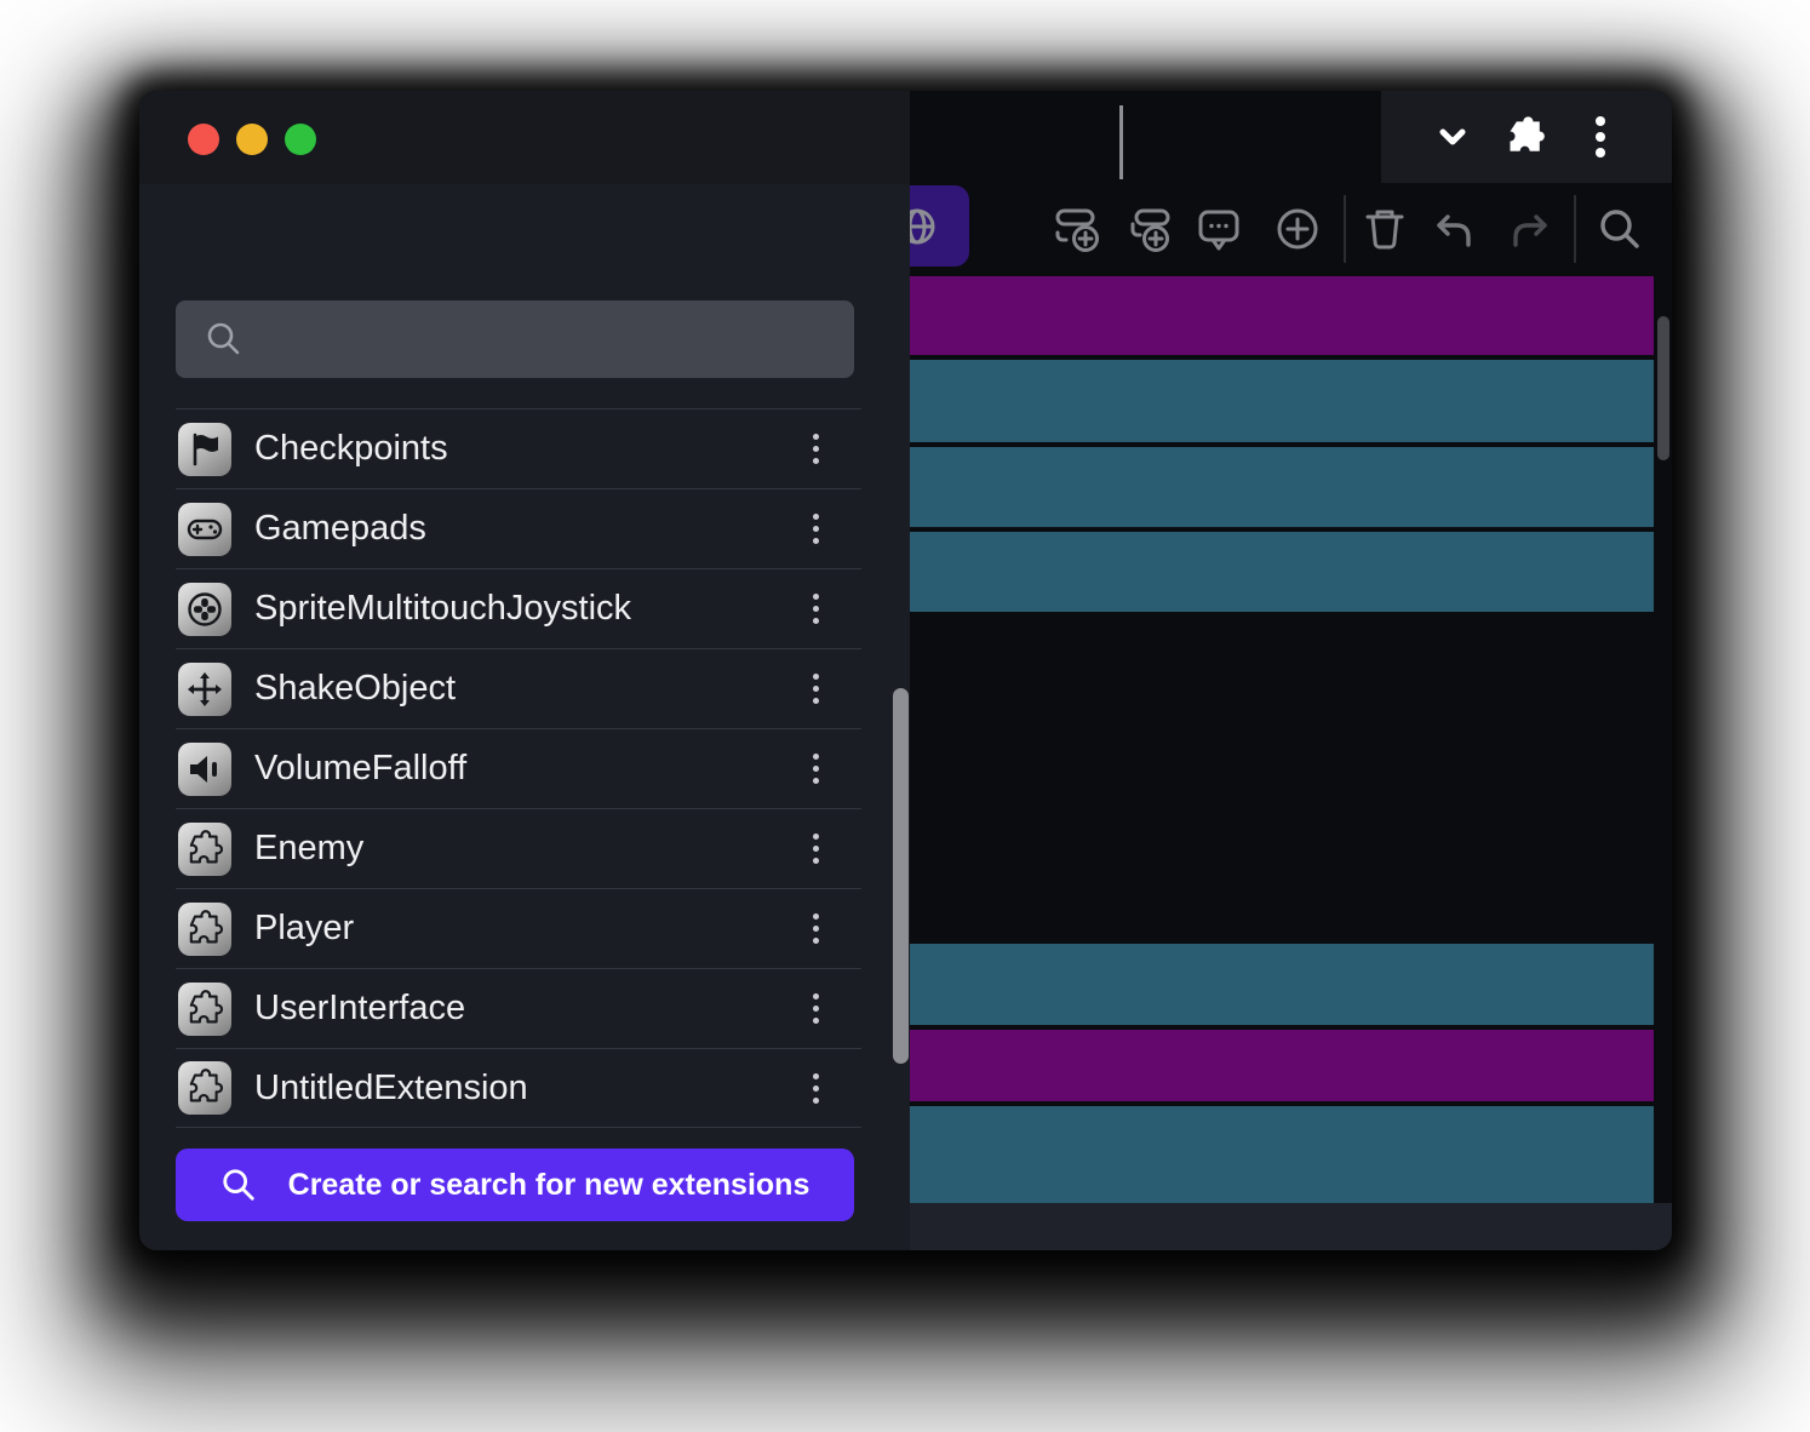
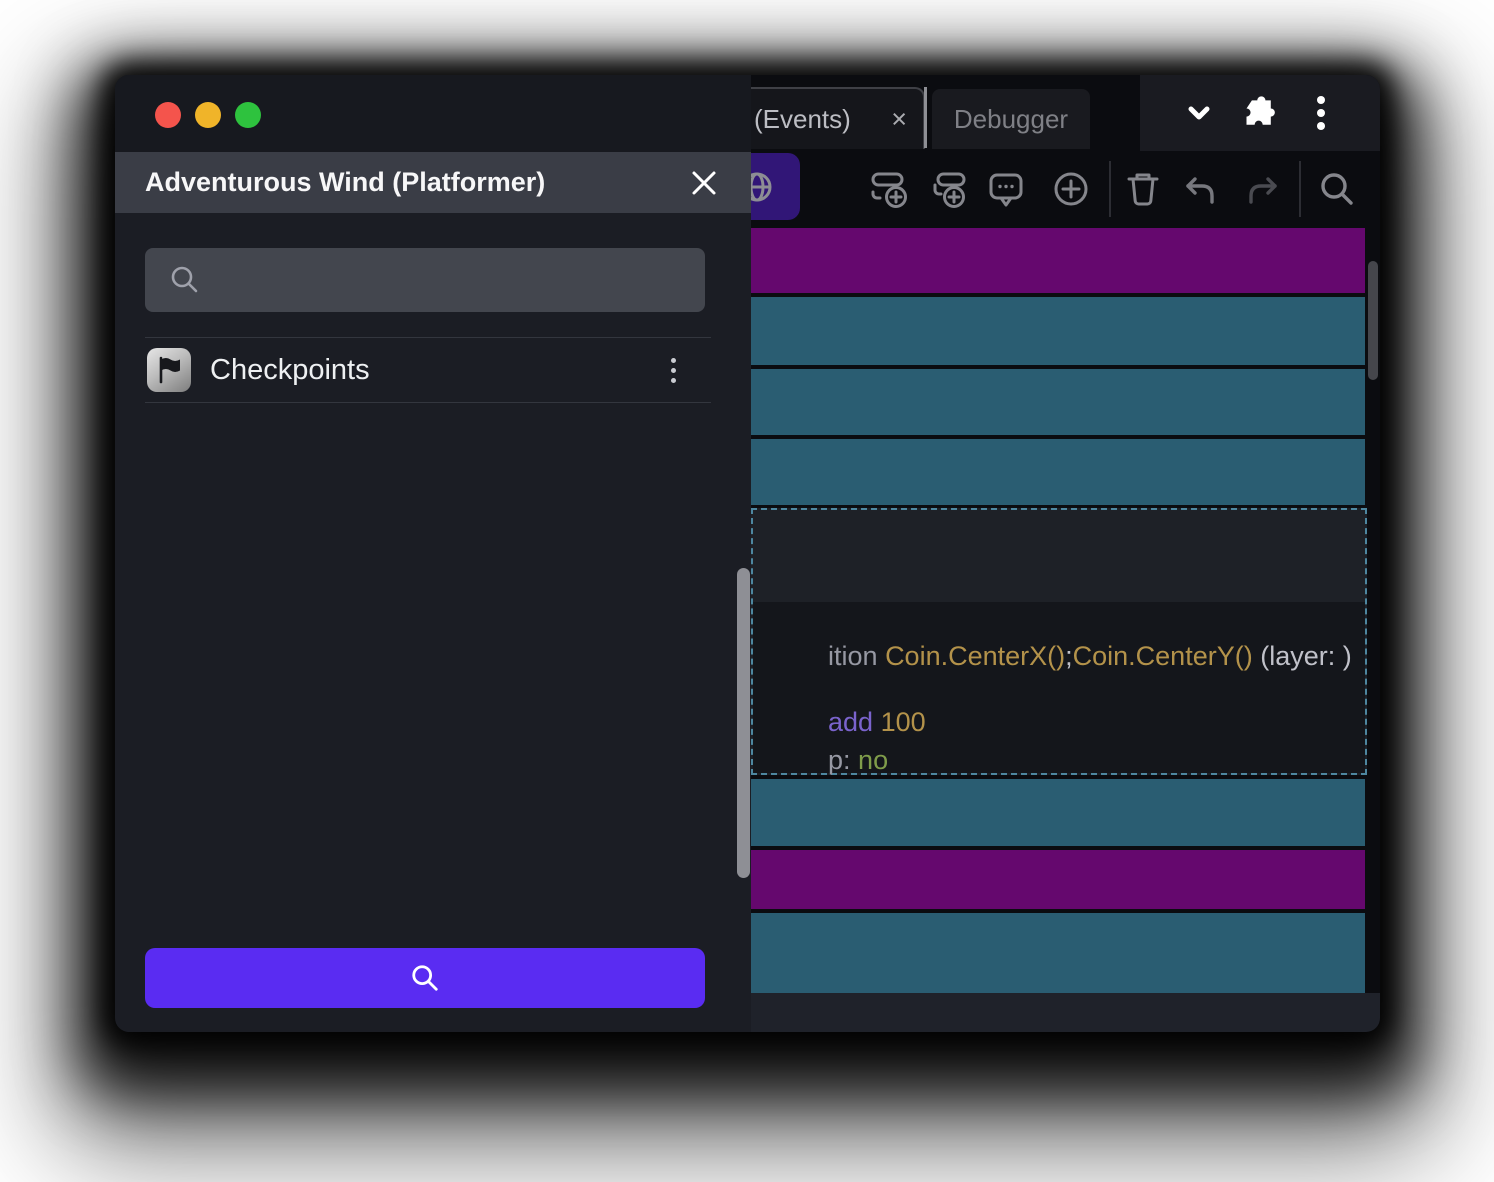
+ (Events)
+ ×
+ Debugger
+ ition Coin.CenterX();Coin.CenterY() (layer: )
+ add 100
+ p: no
+ Adventurous Wind (Platformer)
  Checkpoints
- Gamepads
- SpriteMultitouchJoystick
- ShakeObject
- VolumeFalloff
- Enemy
- Player
- UserInterface
- UntitledExtension
- Create or search for new extensions
